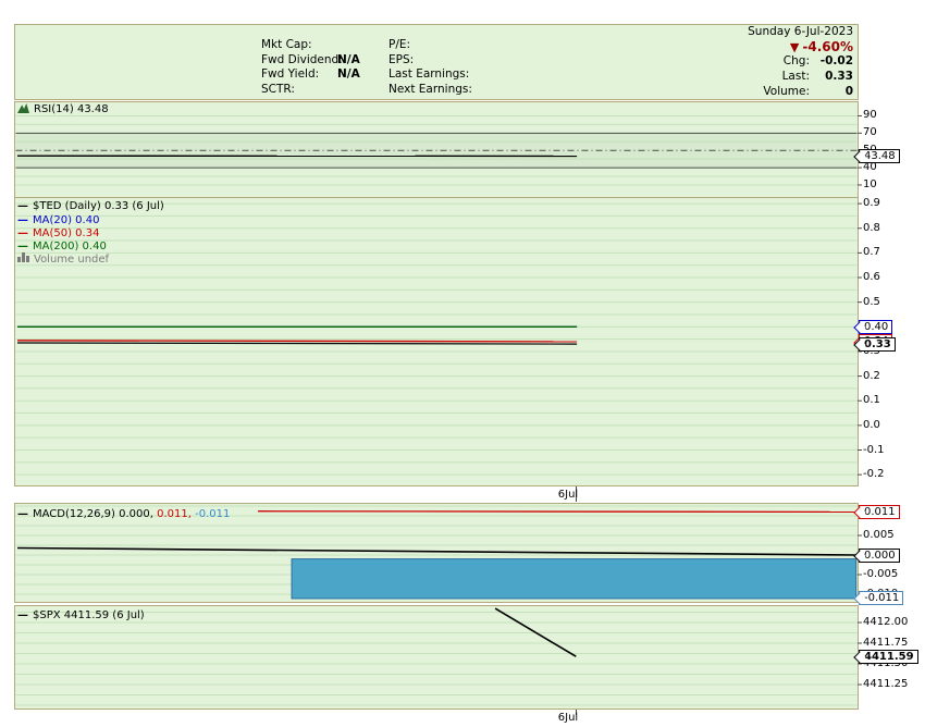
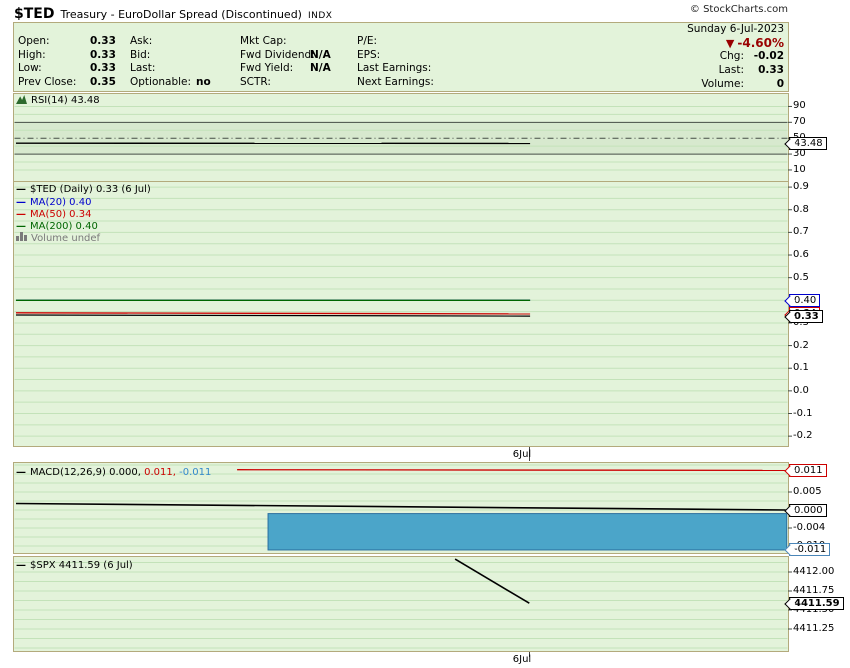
+ $TED Treasury - EuroDollar Spread (Discontinued) INDX
+ © StockCharts.com
+ Open: 0.33
+ High: 0.33
+ Low: 0.33
+ Prev Close: 0.35
+ Ask:
+ Bid:
+ Last:
+ Optionable: no
  Mkt Cap:
  Fwd DividendN/A
  Fwd Yield: N/A
  SCTR:
  P/E:
  EPS:
  Last Earnings:
  Next Earnings:
  Sunday 6-Jul-2023
  ▼ -4.60%
  Chg: -0.02
  Last: 0.33
  Volume: 0
  RSI(14) 43.48
  — $TED (Daily) 0.33 (6 Jul)
  — MA(20) 0.40
  — MA(50) 0.34
  — MA(200) 0.40
  Volume undef
  — MACD(12,26,9) 0.000, 0.011, -0.011
  — $SPX 4411.59 (6 Jul)
  6Jul
  6Jul
  90
  70
- 40
+ 30
  10
  0.9
  0.8
  0.7
  0.6
  0.5
  0.2
  0.1
  0.0
  -0.1
  -0.2
  0.005
- -0.005
+ -0.004
  4412.00
  4411.75
  4411.25
  43.48
  0.40
  0.33
  0.011
  0.000
  0.011
  4411.59
